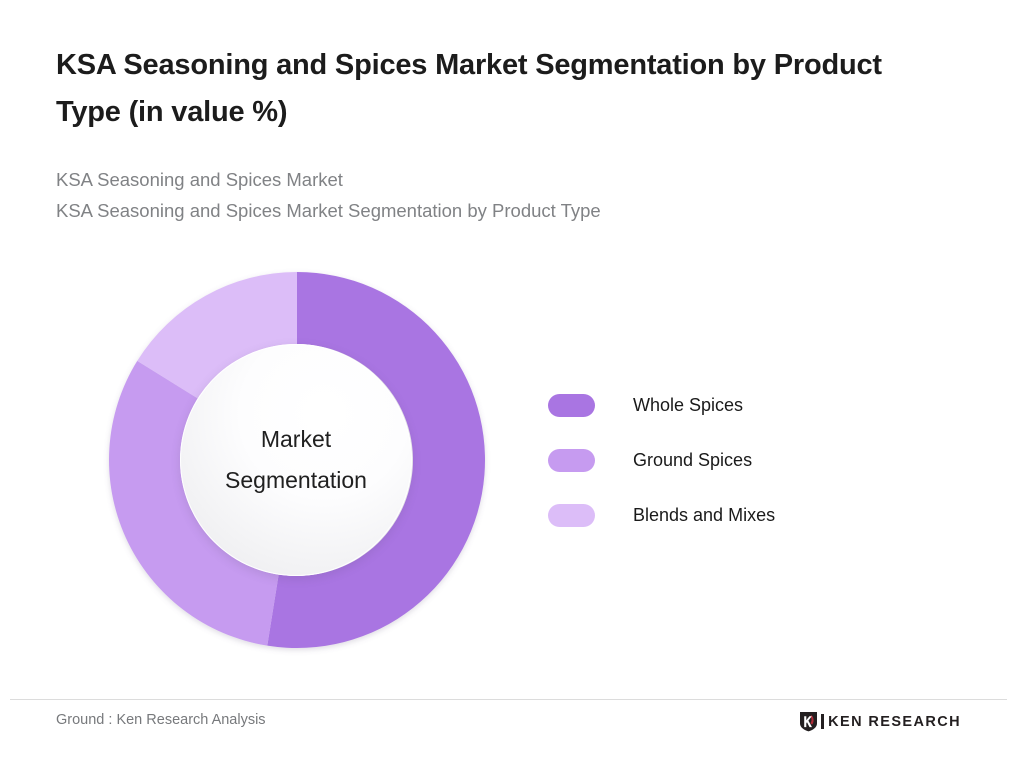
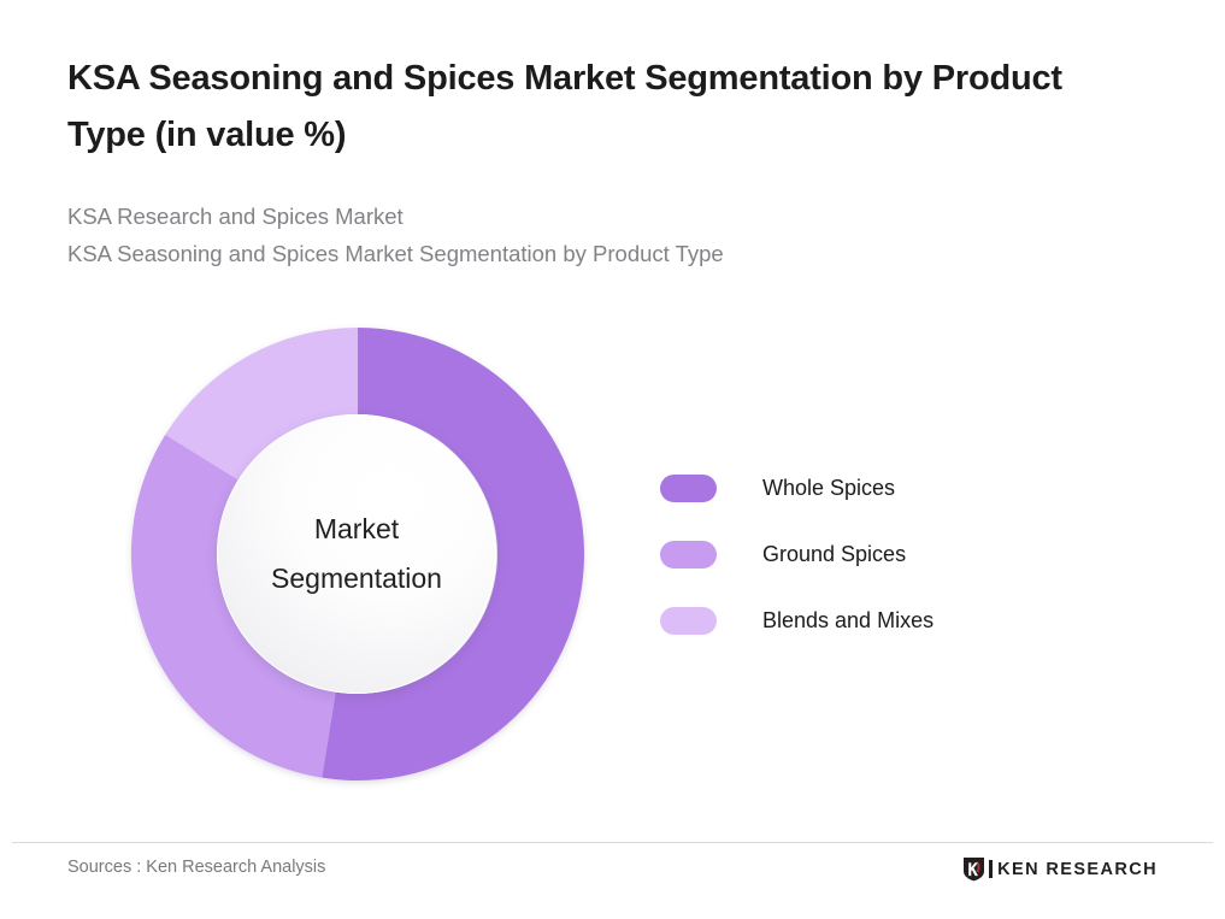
  KSA Seasoning and Spices Market Segmentation by Product Type (in value %)
- KSA Seasoning and Spices Market
+ KSA Research and Spices Market
  KSA Seasoning and Spices Market Segmentation by Product Type
  Market
  Segmentation
  Whole Spices
  Ground Spices
  Blends and Mixes
- Ground : Ken Research Analysis
+ Sources : Ken Research Analysis
  KEN RESEARCH
